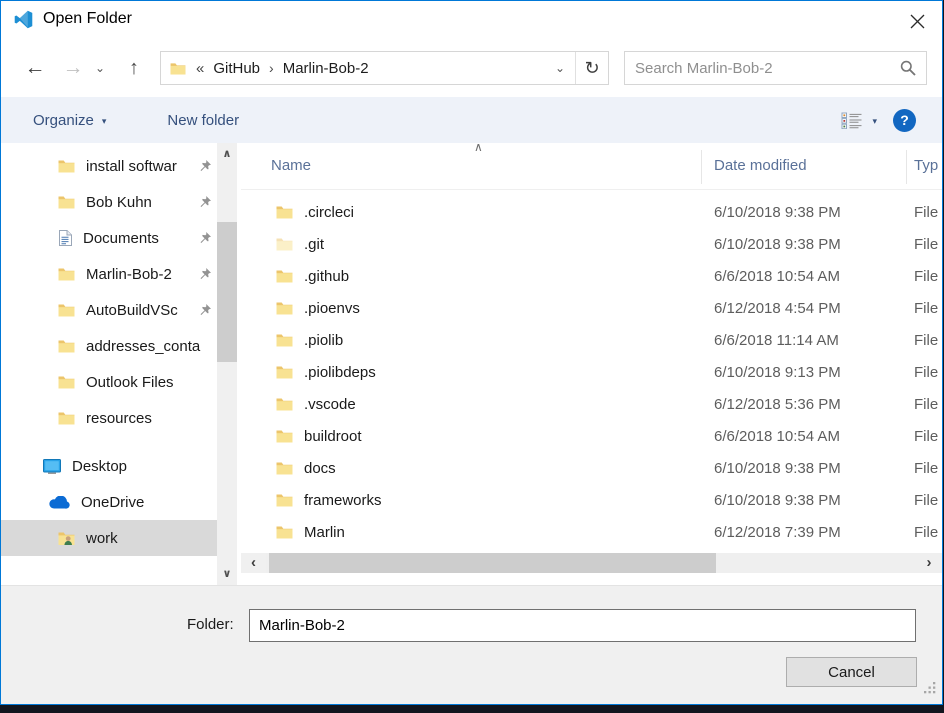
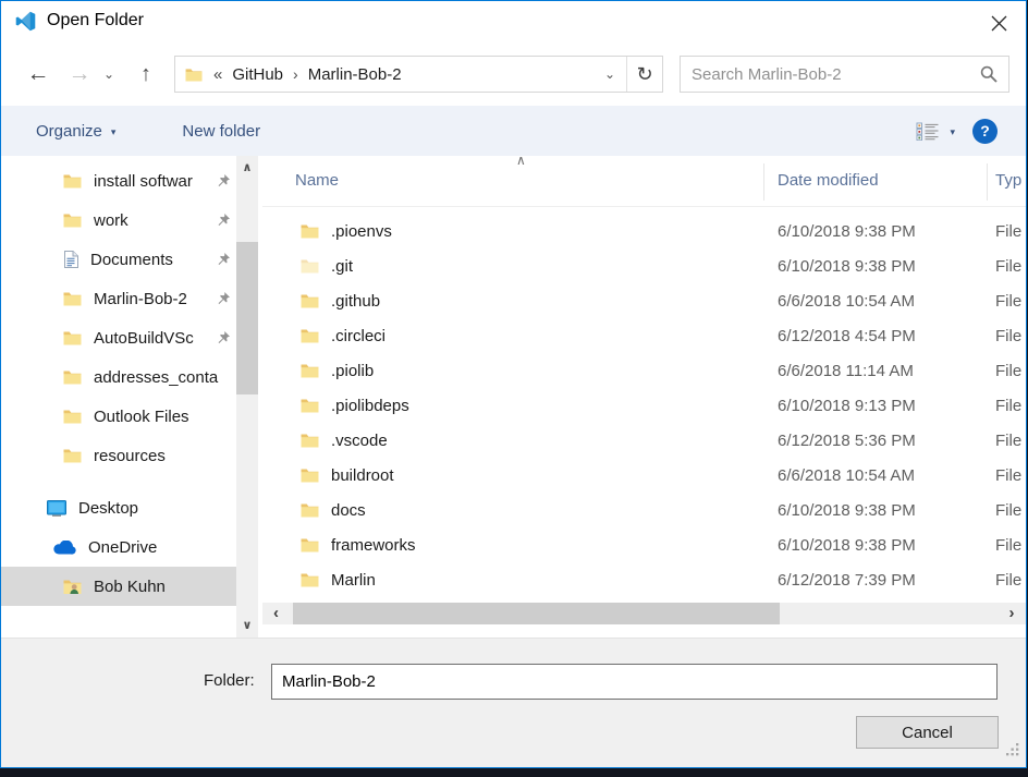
  Open Folder
  ←
  →
  ⌄
  ↑
  «
  GitHub
  ›
  Marlin-Bob-2
  ⌄
  ↻
  Search Marlin-Bob-2
  Organize
  ▾
  New folder
  ▾
  ?
  install softwar
- Bob Kuhn
+ work
  Documents
  Marlin-Bob-2
  AutoBuildVSc
  addresses_conta
  Outlook Files
  resources
  Desktop
  OneDrive
- work
+ Bob Kuhn
  ∧
  ∨
  ∧
  Name
  Date modified
  Typ
- .circleci
+ .pioenvs
  6/10/2018 9:38 PM
  File
  .git
  6/10/2018 9:38 PM
  File
  .github
  6/6/2018 10:54 AM
  File
- .pioenvs
+ .circleci
  6/12/2018 4:54 PM
  File
  .piolib
  6/6/2018 11:14 AM
  File
  .piolibdeps
  6/10/2018 9:13 PM
  File
  .vscode
  6/12/2018 5:36 PM
  File
  buildroot
  6/6/2018 10:54 AM
  File
  docs
  6/10/2018 9:38 PM
  File
  frameworks
  6/10/2018 9:38 PM
  File
  Marlin
  6/12/2018 7:39 PM
  File
  ‹
  ›
  Folder:
  Marlin-Bob-2
  Cancel
